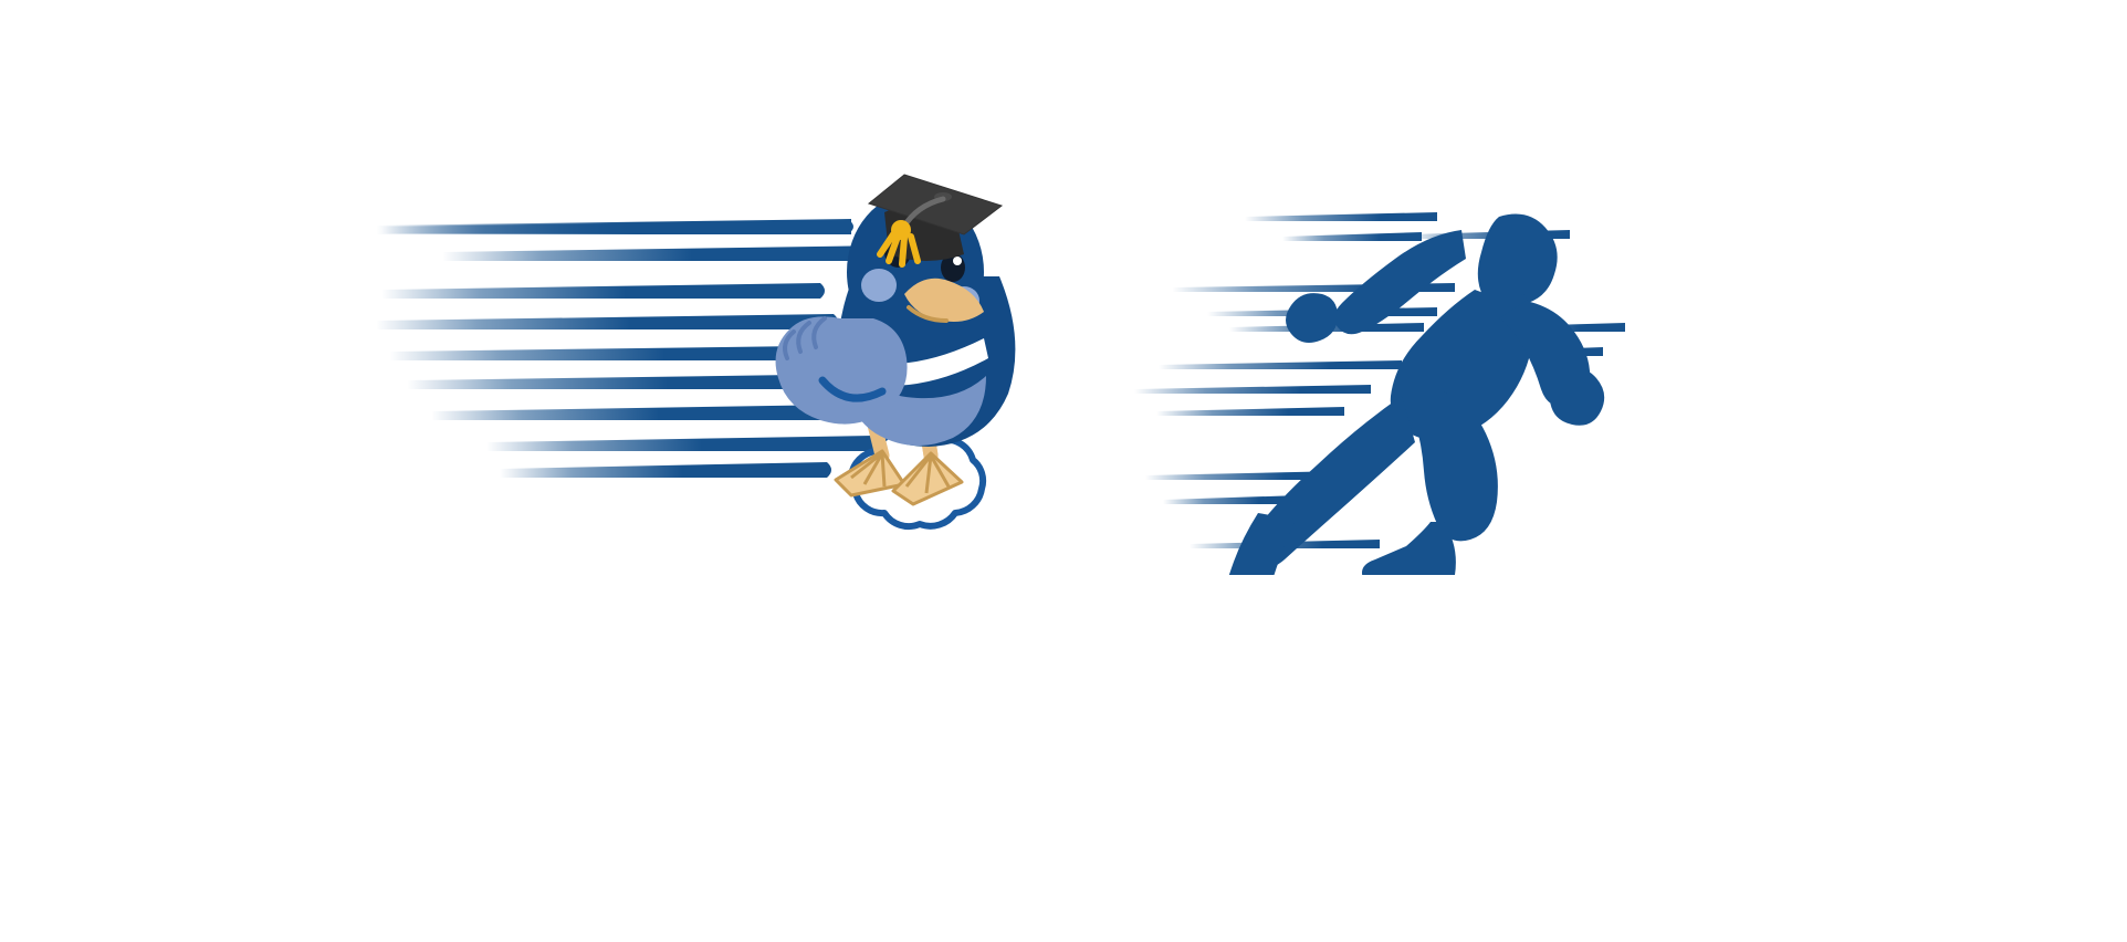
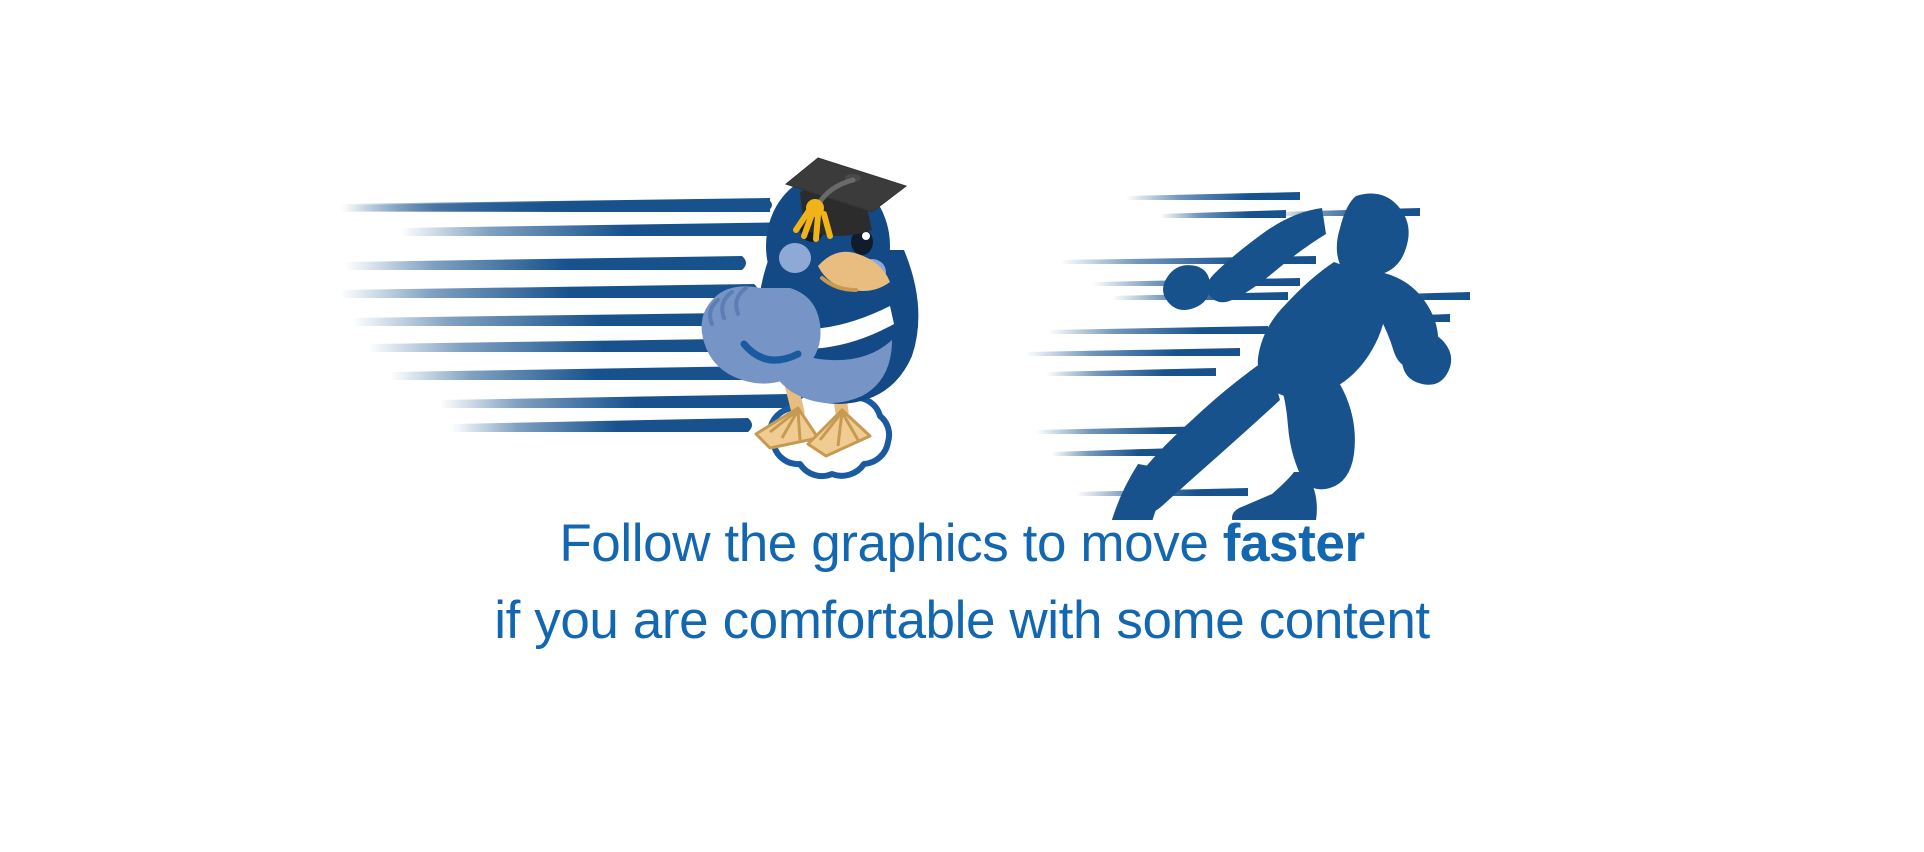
+ Follow the graphics to move faster
+ if you are comfortable with some content
